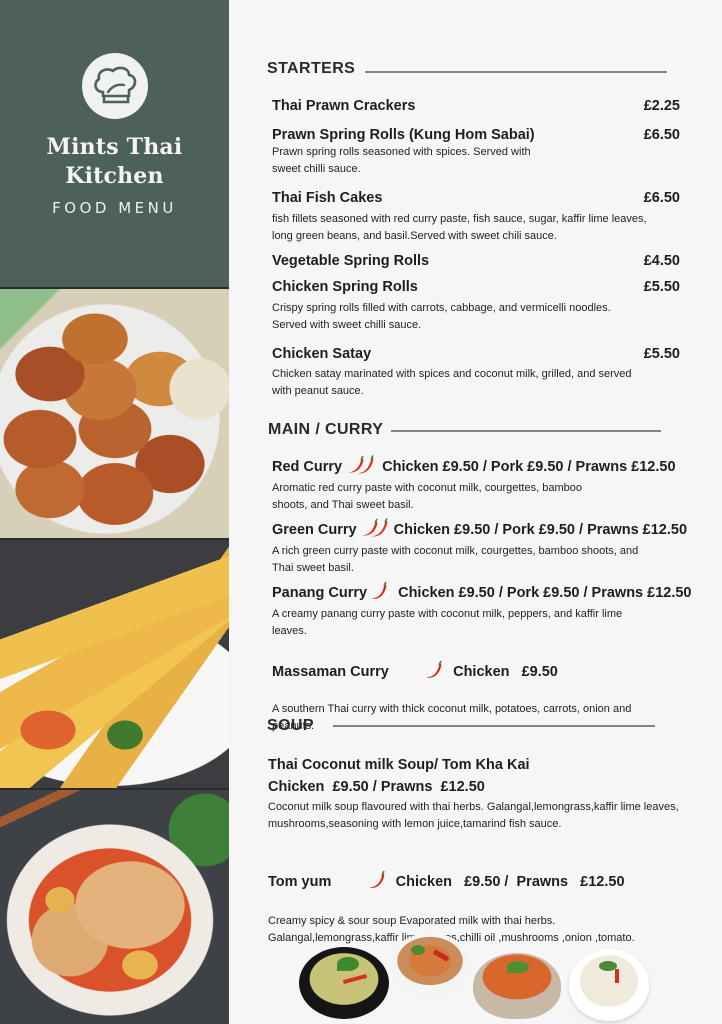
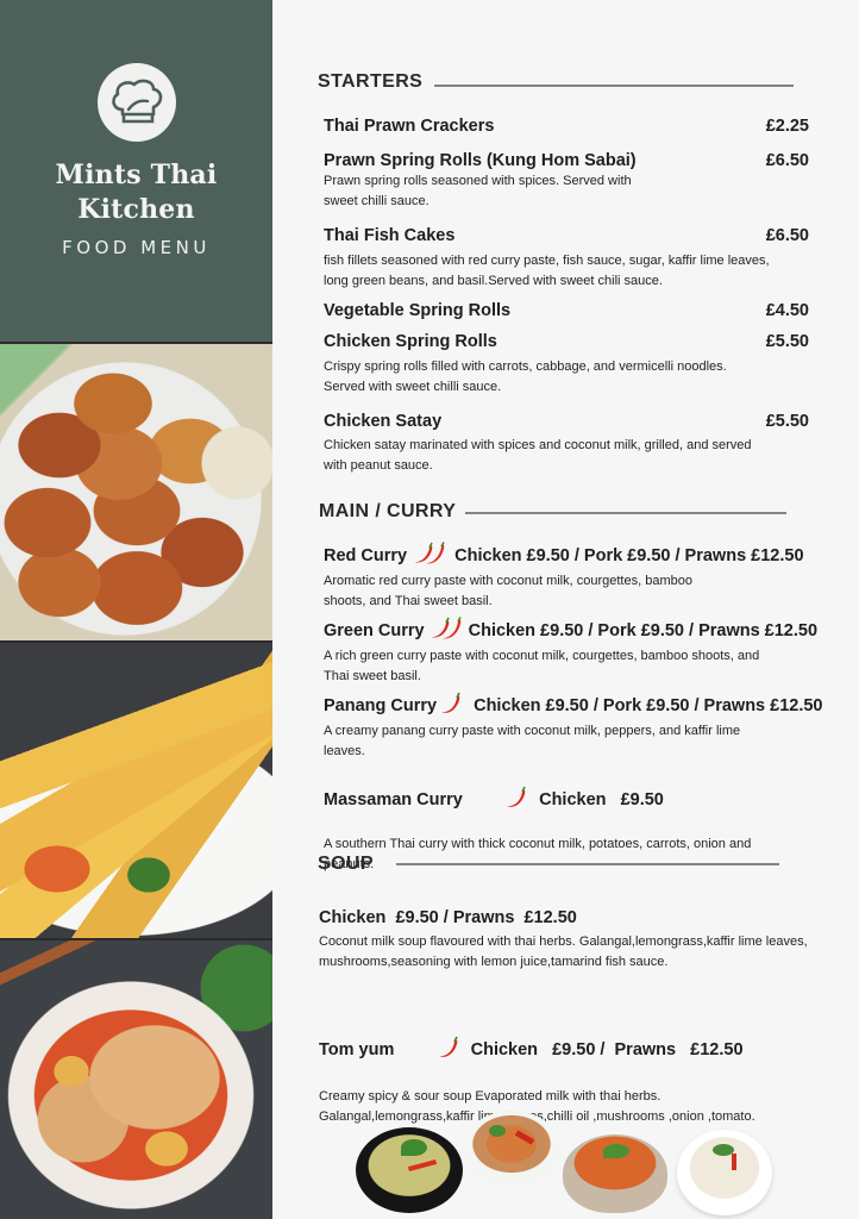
  Mints Thai
  Kitchen
  FOOD MENU
  STARTERS
  Thai Prawn Crackers
  £2.25
  Prawn Spring Rolls (Kung Hom Sabai)
  £6.50
  Prawn spring rolls seasoned with spices. Served with sweet chilli sauce.
  Thai Fish Cakes
  £6.50
  fish fillets seasoned with red curry paste, fish sauce, sugar, kaffir lime leaves, long green beans, and basil.Served with sweet chili sauce.
  Vegetable Spring Rolls
  £4.50
  Chicken Spring Rolls
  £5.50
  Crispy spring rolls filled with carrots, cabbage, and vermicelli noodles. Served with sweet chilli sauce.
  Chicken Satay
  £5.50
  Chicken satay marinated with spices and coconut milk, grilled, and served with peanut sauce.
  MAIN / CURRY
  Red Curry
  Chicken £9.50 / Pork £9.50 / Prawns £12.50
  Aromatic red curry paste with coconut milk, courgettes, bamboo shoots, and Thai sweet basil.
  Green Curry
  Chicken £9.50 / Pork £9.50 / Prawns £12.50
  A rich green curry paste with coconut milk, courgettes, bamboo shoots, and Thai sweet basil.
  Panang Curry
  Chicken £9.50 / Pork £9.50 / Prawns £12.50
  A creamy panang curry paste with coconut milk, peppers, and kaffir lime leaves.
  Massaman Curry
  Chicken £9.50
  A southern Thai curry with thick coconut milk, potatoes, carrots, onion and peanuts.
  SOUP
- Thai Coconut milk Soup/ Tom Kha Kai
  Chicken £9.50 / Prawns £12.50
  Coconut milk soup flavoured with thai herbs. Galangal,lemongrass,kaffir lime leaves, mushrooms,seasoning with lemon juice,tamarind fish sauce.
  Tom yum
  Chicken £9.50 / Prawns £12.50
  Creamy spicy & sour soup Evaporated milk with thai herbs. Galangal,lemongrass,kaffir lis,chilli oil ,mushrooms ,onion ,tomato.
